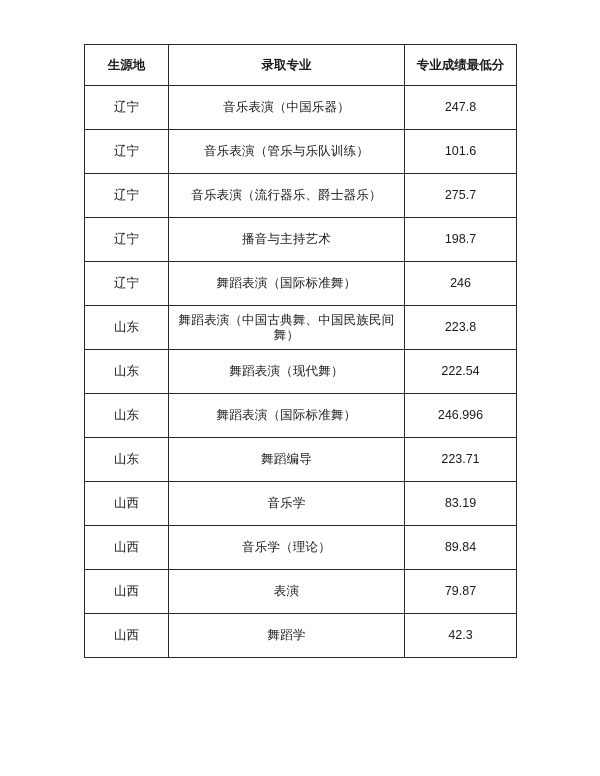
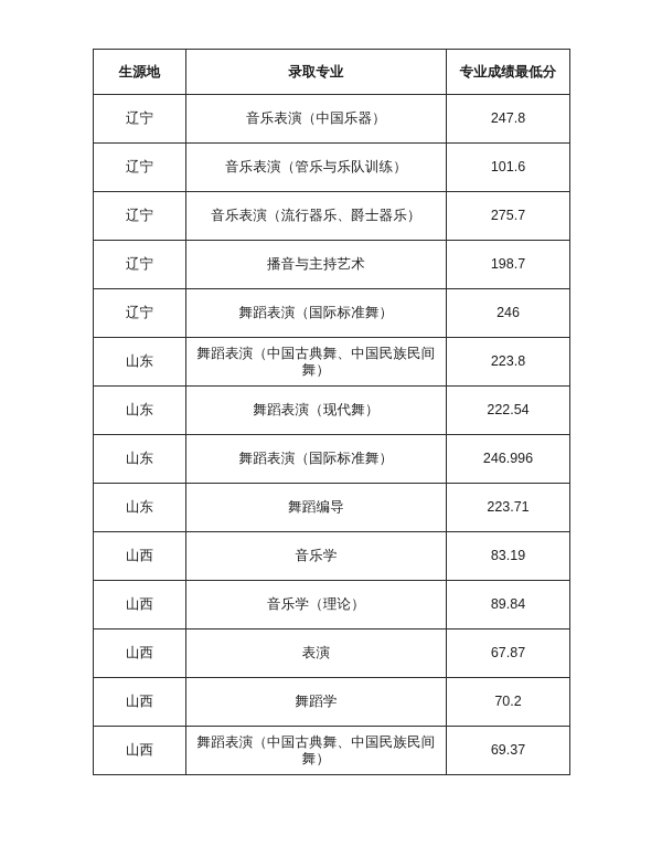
  生源地	录取专业	专业成绩最低分
  辽宁	音乐表演（中国乐器）	247.8
  辽宁	音乐表演（管乐与乐队训练）	101.6
  辽宁	音乐表演（流行器乐、爵士器乐）	275.7
  辽宁	播音与主持艺术	198.7
  辽宁	舞蹈表演（国际标准舞）	246
  山东	舞蹈表演（中国古典舞、中国民族民间舞）	223.8
  山东	舞蹈表演（现代舞）	222.54
  山东	舞蹈表演（国际标准舞）	246.996
  山东	舞蹈编导	223.71
  山西	音乐学	83.19
  山西	音乐学（理论）	89.84
- 山西	表演	79.87
+ 山西	表演	67.87
- 山西	舞蹈学	42.3
+ 山西	舞蹈学	70.2
+ 山西	舞蹈表演（中国古典舞、中国民族民间舞）	69.37
